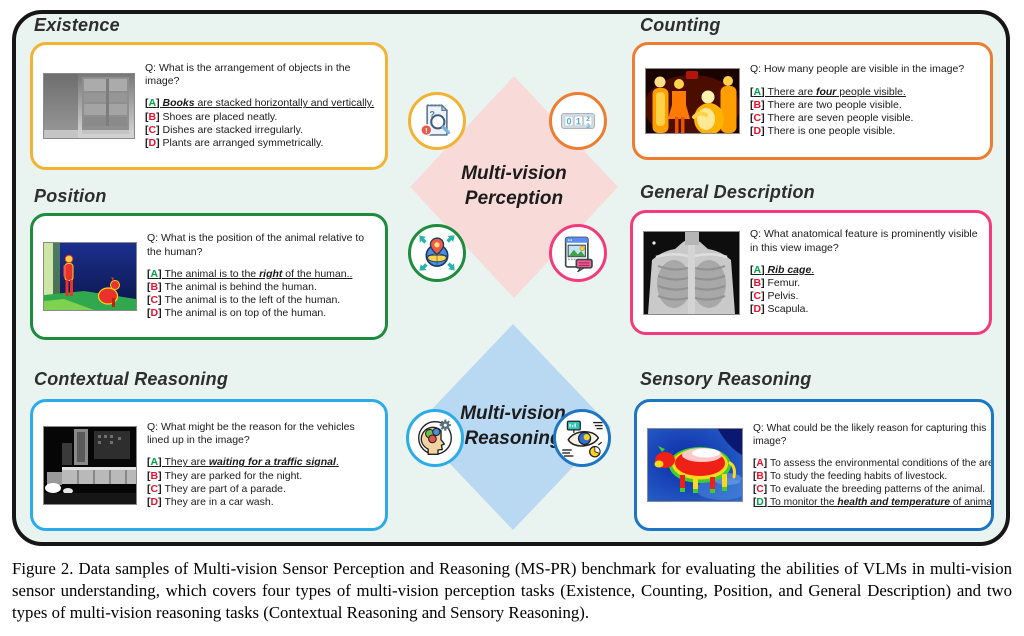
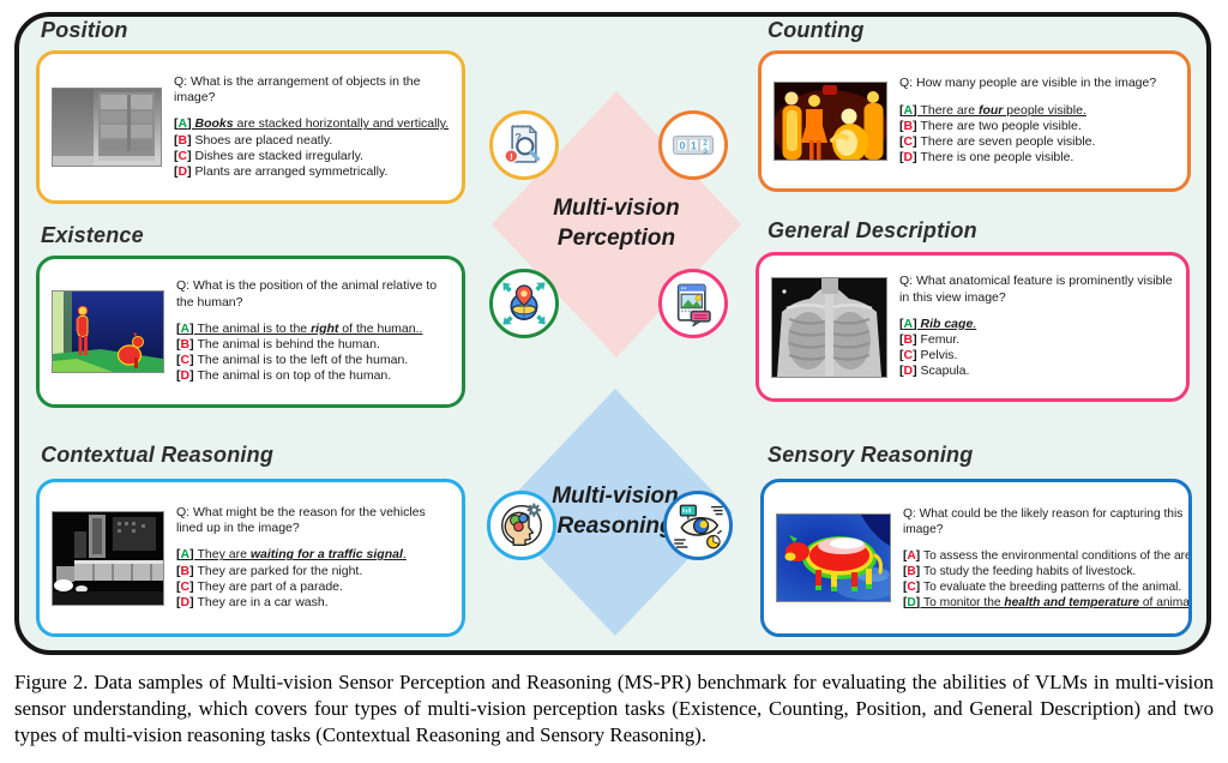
  Multi-vision
  Perception
  Multi-vision
  Reasonin
  ?
  !
  0
  1
- Existence
+ Position
  Counting
- Position
+ Existence
  General Description
  Contextual Reasoning
  Sensory Reasoning
  Q: What is the arrangement of objects in the image?
  [A] Books are stacked horizontally and vertically.
  [B] Shoes are placed neatly.
  [C] Dishes are stacked irregularly.
  [D] Plants are arranged symmetrically.
  Q: How many people are visible in the image?
  [A] There are four people visible.
  [B] There are two people visible.
  [C] There are seven people visible.
  [D] There is one people visible.
  Q: What is the position of the animal relative to the human?
  [A] The animal is to the right of the human..
  [B] The animal is behind the human.
  [C] The animal is to the left of the human.
  [D] The animal is on top of the human.
  Q: What anatomical feature is prominently visible in this view image?
  [A] Rib cage.
  [B] Femur.
  [C] Pelvis.
  [D] Scapula.
  Q: What might be the reason for the vehicles lined up in the image?
  [A] They are waiting for a traffic signal.
  [B] They are parked for the night.
  [C] They are part of a parade.
  [D] They are in a car wash.
  Q: What could be the likely reason for capturing this image?
  [A] To assess the environmental conditions of the are
  [B] To study the feeding habits of livestock.
  [C] To evaluate the breeding patterns of the animal.
  [D] To monitor the health and temperature of anima
  Figure 2. Data samples of Multi-vision Sensor Perception and Reasoning (MS-PR) benchmark for evaluating the abilities of VLMs in multi-vision sensor understanding, which covers four types of multi-vision perception tasks (Existence, Counting, Position, and General Description) and two types of multi-vision reasoning tasks (Contextual Reasoning and Sensory Reasoning).
